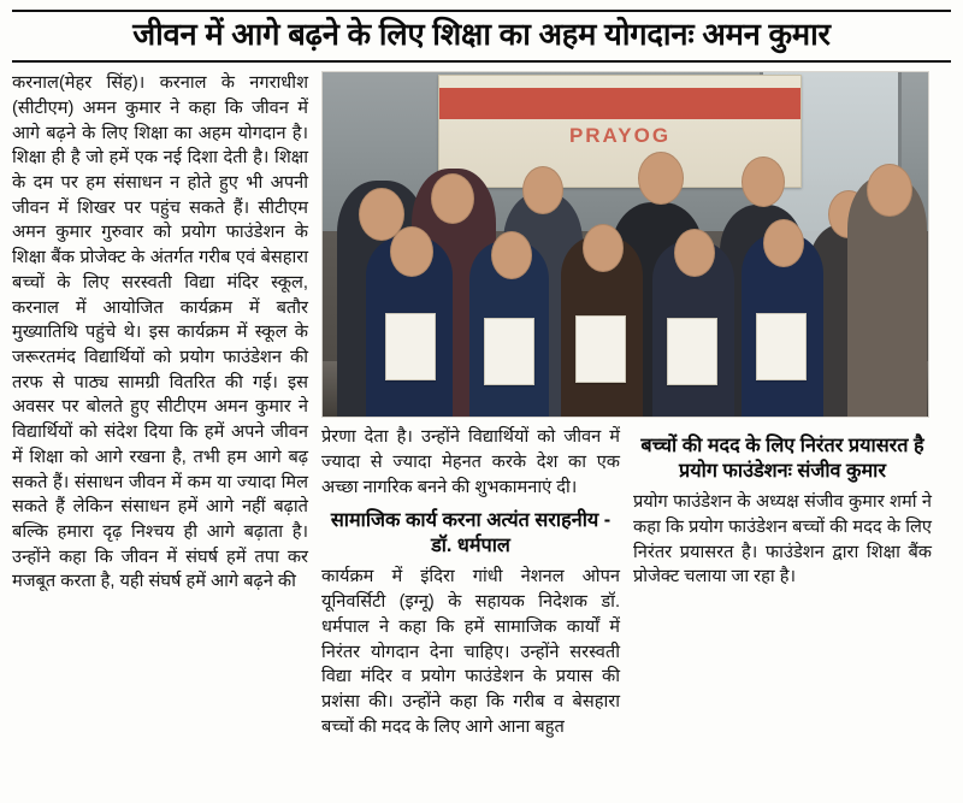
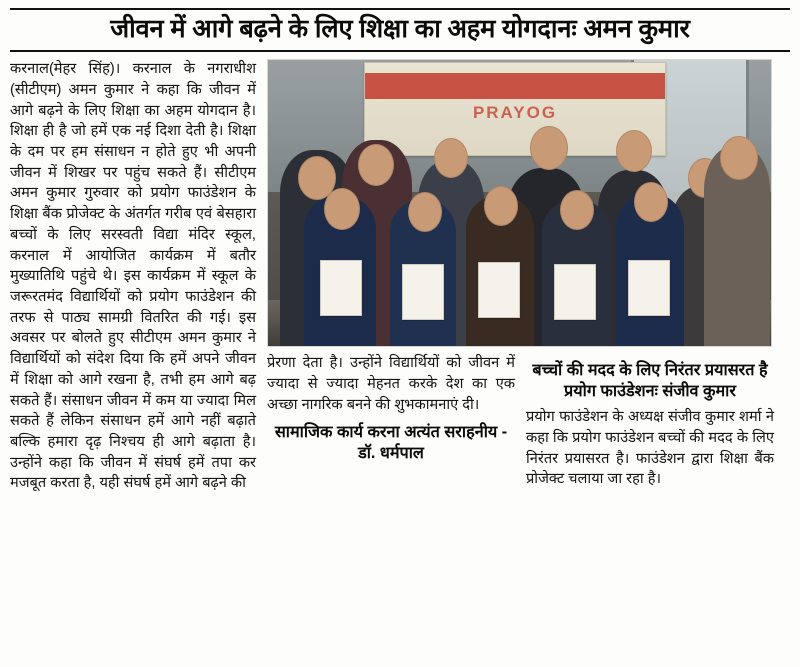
  जीवन में आगे बढ़ने के लिए शिक्षा का अहम योगदानः अमन कुमार
  करनाल(मेहर सिंह)। करनाल के नगराधीश (सीटीएम) अमन कुमार ने कहा कि जीवन में आगे बढ़ने के लिए शिक्षा का अहम योगदान है। शिक्षा ही है जो हमें एक नई दिशा देती है। शिक्षा के दम पर हम संसाधन न होते हुए भी अपनी जीवन में शिखर पर पहुंच सकते हैं। सीटीएम अमन कुमार गुरुवार को प्रयोग फाउंडेशन के शिक्षा बैंक प्रोजेक्ट के अंतर्गत गरीब एवं बेसहारा बच्चों के लिए सरस्वती विद्या मंदिर स्कूल, करनाल में आयोजित कार्यक्रम में बतौर मुख्यातिथि पहुंचे थे। इस कार्यक्रम में स्कूल के जरूरतमंद विद्यार्थियों को प्रयोग फाउंडेशन की तरफ से पाठ्य सामग्री वितरित की गई। इस अवसर पर बोलते हुए सीटीएम अमन कुमार ने विद्यार्थियों को संदेश दिया कि हमें अपने जीवन में शिक्षा को आगे रखना है, तभी हम आगे बढ़ सकते हैं। संसाधन जीवन में कम या ज्यादा मिल सकते हैं लेकिन संसाधन हमें आगे नहीं बढ़ाते बल्कि हमारा दृढ़ निश्चय ही आगे बढ़ाता है। उन्होंने कहा कि जीवन में संघर्ष हमें तपा कर मजबूत करता है, यही संघर्ष हमें आगे बढ़ने की
  PRAYOG
  प्रेरणा देता है। उन्होंने विद्यार्थियों को जीवन में ज्यादा से ज्यादा मेहनत करके देश का एक अच्छा नागरिक बनने की शुभकामनाएं दी।
  सामाजिक कार्य करना अत्यंत सराहनीय - डॉ. धर्मपाल
- कार्यक्रम में इंदिरा गांधी नेशनल ओपन यूनिवर्सिटी (इग्नू) के सहायक निदेशक डॉ. धर्मपाल ने कहा कि हमें सामाजिक कार्यों में निरंतर योगदान देना चाहिए। उन्होंने सरस्वती विद्या मंदिर व प्रयोग फाउंडेशन के प्रयास की प्रशंसा की। उन्होंने कहा कि गरीब व बेसहारा बच्चों की मदद के लिए आगे आना बहुत
  बच्चों की मदद के लिए निरंतर प्रयासरत है प्रयोग फाउंडेशनः संजीव कुमार
  प्रयोग फाउंडेशन के अध्यक्ष संजीव कुमार शर्मा ने कहा कि प्रयोग फाउंडेशन बच्चों की मदद के लिए निरंतर प्रयासरत है। फाउंडेशन द्वारा शिक्षा बैंक प्रोजेक्ट चलाया जा रहा है।
